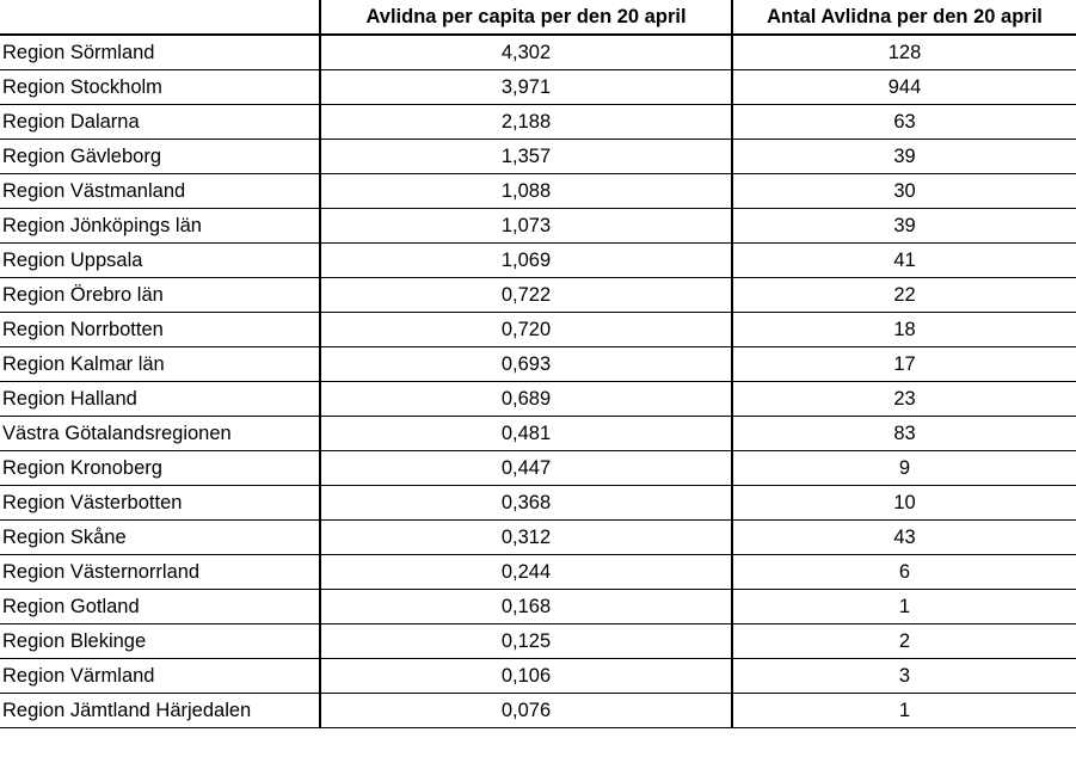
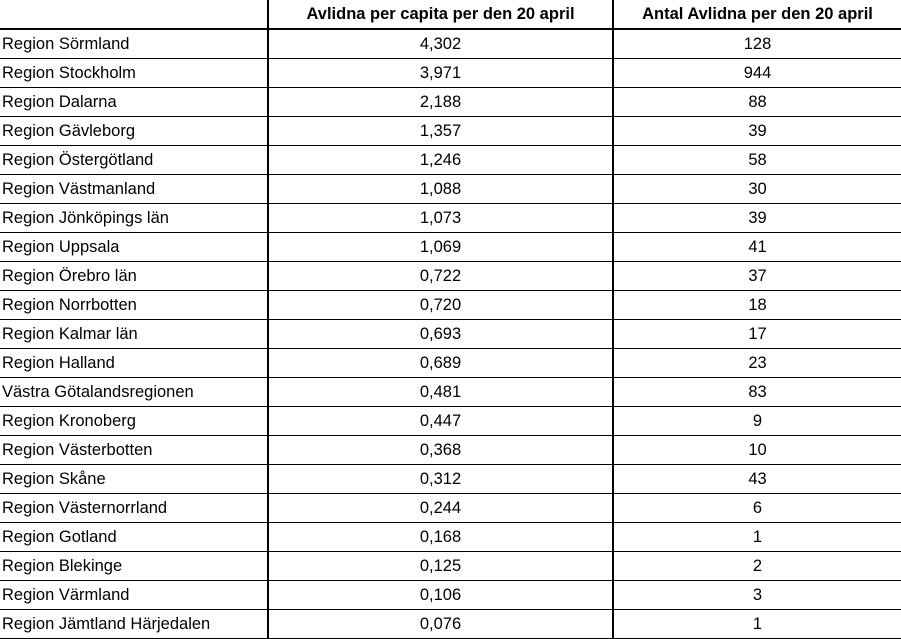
  	Avlidna per capita per den 20 april	Antal Avlidna per den 20 april
  Region Sörmland	4,302	128
  Region Stockholm	3,971	944
- Region Dalarna	2,188	63
+ Region Dalarna	2,188	88
  Region Gävleborg	1,357	39
+ Region Östergötland	1,246	58
  Region Västmanland	1,088	30
  Region Jönköpings län	1,073	39
  Region Uppsala	1,069	41
- Region Örebro län	0,722	22
+ Region Örebro län	0,722	37
  Region Norrbotten	0,720	18
  Region Kalmar län	0,693	17
  Region Halland	0,689	23
  Västra Götalandsregionen	0,481	83
  Region Kronoberg	0,447	9
  Region Västerbotten	0,368	10
  Region Skåne	0,312	43
  Region Västernorrland	0,244	6
  Region Gotland	0,168	1
  Region Blekinge	0,125	2
  Region Värmland	0,106	3
  Region Jämtland Härjedalen	0,076	1
